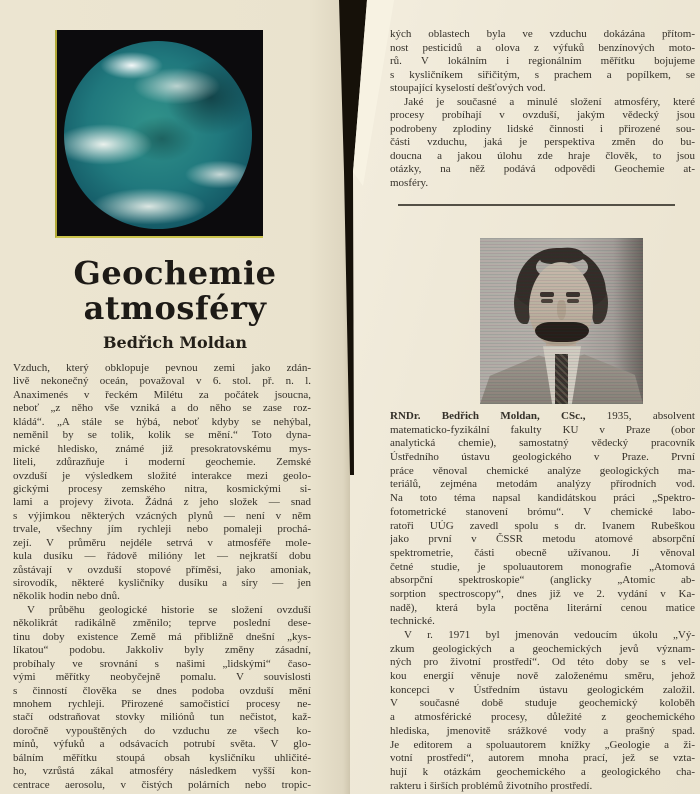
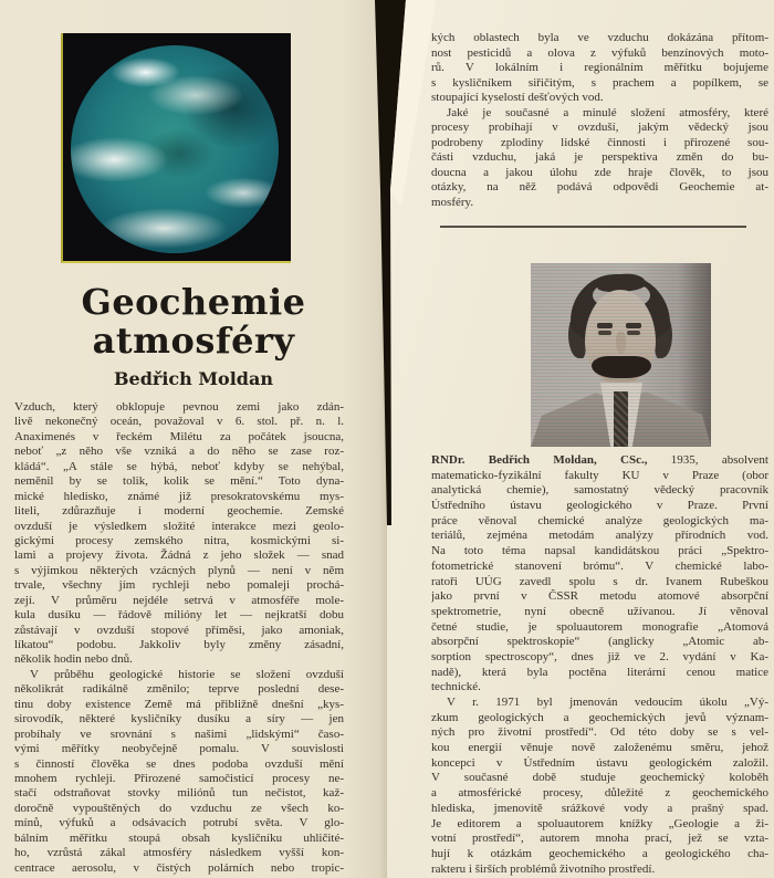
  Geochemie
  atmosféry
  Bedřich Moldan
  Vzduch, který obklopuje pevnou zemi jako zdán-
  livě nekonečný oceán, považoval v 6. stol. př. n. l.
  Anaximenés v řeckém Milétu za počátek jsoucna,
  neboť „z něho vše vzniká a do něho se zase roz-
  kládá“. „A stále se hýbá, neboť kdyby se nehýbal,
  neměnil by se tolik, kolik se mění.“ Toto dyna-
  mické hledisko, známé již presokratovskému mys-
  liteli, zdůrazňuje i moderní geochemie. Zemské
  ovzduší je výsledkem složité interakce mezi geolo-
  gickými procesy zemského nitra, kosmickými si-
  lami a projevy života. Žádná z jeho složek — snad
  s výjimkou některých vzácných plynů — není v něm
  trvale, všechny jím rychleji nebo pomaleji prochá-
  zejí. V průměru nejdéle setrvá v atmosféře mole-
  kula dusíku — řádově milióny let — nejkratší dobu
  zůstávají v ovzduší stopové příměsi, jako amoniak,
- sirovodík, některé kysličníky dusíku a síry — jen
+ líkatou“ podobu. Jakkoliv byly změny zásadní,
  několik hodin nebo dnů.
  V průběhu geologické historie se složení ovzduší
  několikrát radikálně změnilo; teprve poslední dese-
  tinu doby existence Země má přibližně dnešní „kys-
- líkatou“ podobu. Jakkoliv byly změny zásadní,
+ sirovodík, některé kysličníky dusíku a síry — jen
  probíhaly ve srovnání s našimi „lidskými“ časo-
  vými měřítky neobyčejně pomalu. V souvislosti
  s činností člověka se dnes podoba ovzduší mění
  mnohem rychleji. Přirozené samočisticí procesy ne-
  stačí odstraňovat stovky miliónů tun nečistot, kaž-
  doročně vypouštěných do vzduchu ze všech ko-
  mínů, výfuků a odsávacích potrubí světa. V glo-
  bálním měřítku stoupá obsah kysličníku uhličité-
  ho, vzrůstá zákal atmosféry následkem vyšší kon-
  centrace aerosolu, v čistých polárních nebo tropic-
  kých oblastech byla ve vzduchu dokázána přítom-
  nost pesticidů a olova z výfuků benzínových moto-
  rů. V lokálním i regionálním měřítku bojujeme
  s kysličníkem siřičitým, s prachem a popílkem, se
  stoupající kyselostí dešťových vod.
  Jaké je současné a minulé složení atmosféry, které
  procesy probíhají v ovzduší, jakým vědecký jsou
  podrobeny zplodiny lidské činnosti i přirozené sou-
  části vzduchu, jaká je perspektiva změn do bu-
  doucna a jakou úlohu zde hraje člověk, to jsou
  otázky, na něž podává odpovědi Geochemie at-
  mosféry.
  RNDr. Bedřich Moldan, CSc., 1935, absolvent
  matematicko-fyzikální fakulty KU v Praze (obor
  analytická chemie), samostatný vědecký pracovník
  Ústředního ústavu geologického v Praze. První
  práce věnoval chemické analýze geologických ma-
  teriálů, zejména metodám analýzy přírodních vod.
  Na toto téma napsal kandidátskou práci „Spektro-
  fotometrické stanovení brómu“. V chemické labo-
  ratoři UÚG zavedl spolu s dr. Ivanem Rubeškou
  jako první v ČSSR metodu atomové absorpční
- spektrometrie, části obecně užívanou. Jí věnoval
+ spektrometrie, nyní obecně užívanou. Jí věnoval
  četné studie, je spoluautorem monografie „Atomová
  absorpční spektroskopie“ (anglicky „Atomic ab-
  sorption spectroscopy“, dnes již ve 2. vydání v Ka-
  nadě), která byla poctěna literární cenou matice
  technické.
  V r. 1971 byl jmenován vedoucím úkolu „Vý-
  zkum geologických a geochemických jevů význam-
  ných pro životní prostředí“. Od této doby se s vel-
  kou energií věnuje nově založenému směru, jehož
  koncepci v Ústředním ústavu geologickém založil.
  V současné době studuje geochemický koloběh
  a atmosférické procesy, důležité z geochemického
  hlediska, jmenovitě srážkové vody a prašný spad.
  Je editorem a spoluautorem knížky „Geologie a ži-
  votní prostředí“, autorem mnoha prací, jež se vzta-
  hují k otázkám geochemického a geologického cha-
  rakteru i širších problémů životního prostředí.
